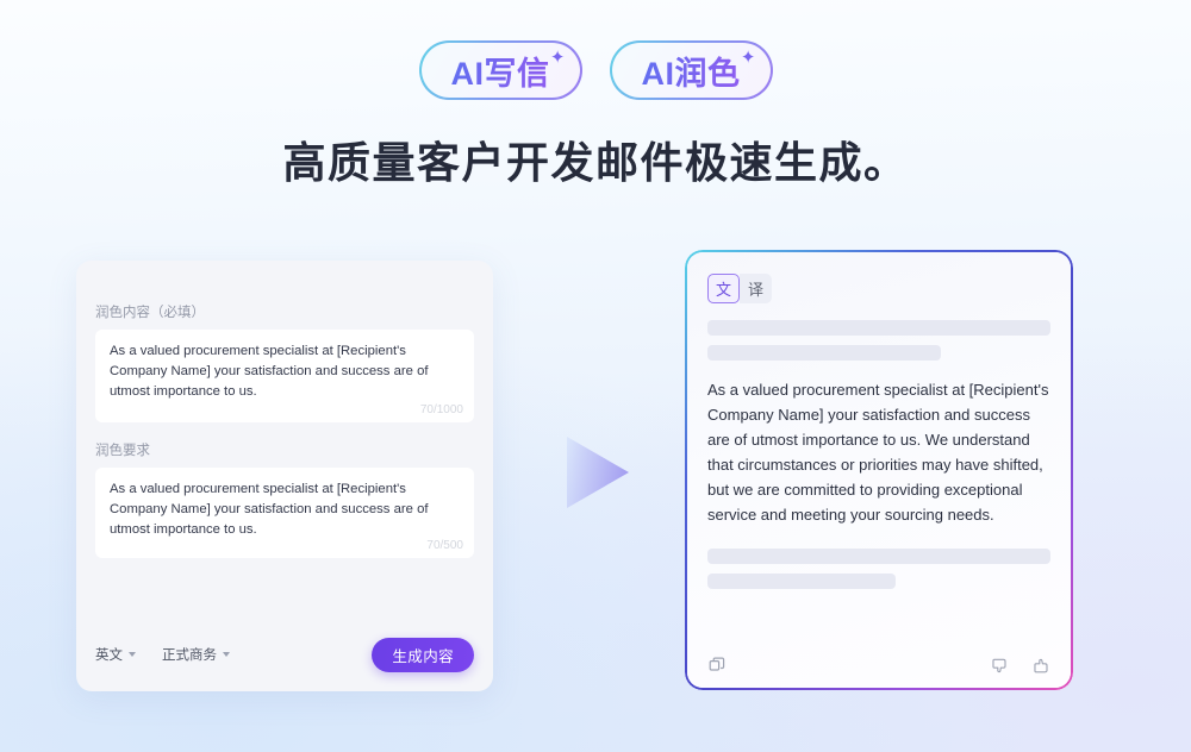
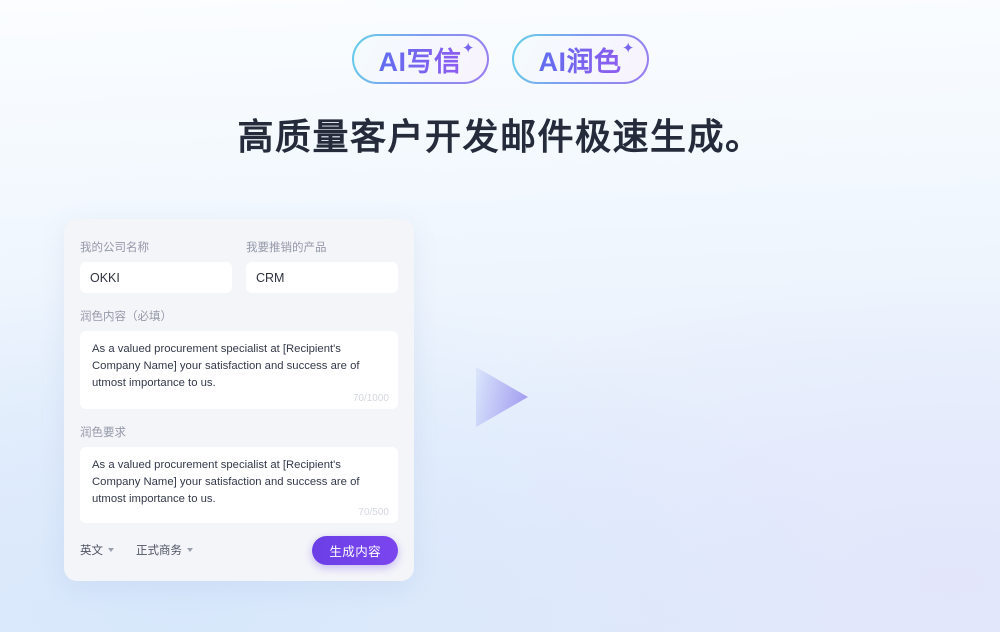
  高质量客户开发邮件极速生成。
+ 我的公司名称
+ OKKI
+ 我要推销的产品
+ CRM
  润色内容（必填）
  As a valued procurement specialist at [Recipient's Company Name] your satisfaction and success are of utmost importance to us.
  70/1000
  润色要求
  As a valued procurement specialist at [Recipient's Company Name] your satisfaction and success are of utmost importance to us.
  70/500
  英文
  正式商务
  生成内容
- 文
- 译
- As a valued procurement specialist at [Recipient's Company Name] your satisfaction and success are of utmost importance to us. We understand that circumstances or priorities may have shifted, but we are committed to providing exceptional service and meeting your sourcing needs.
